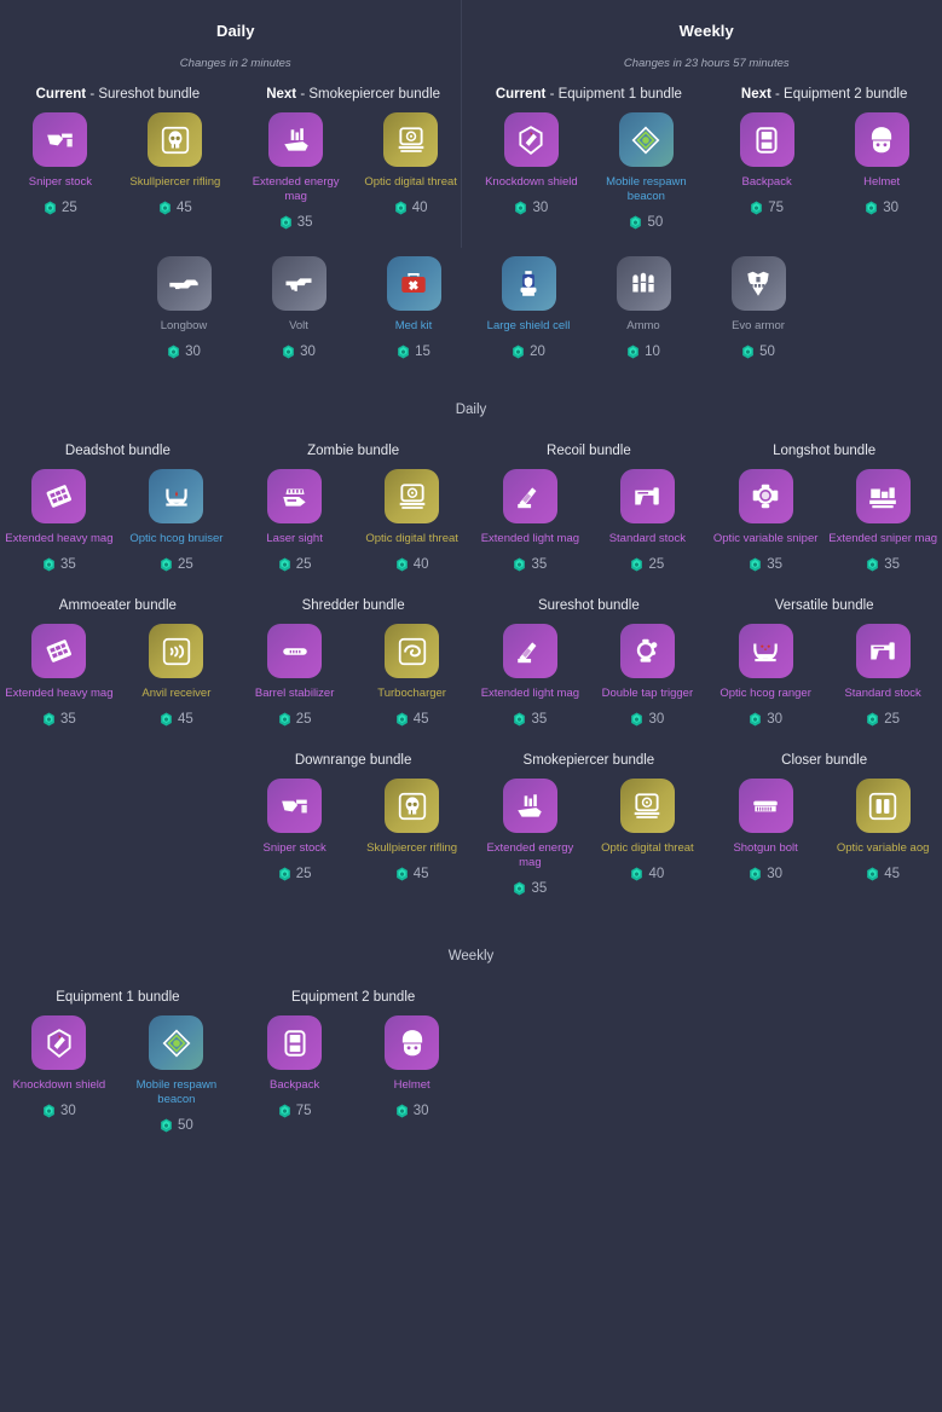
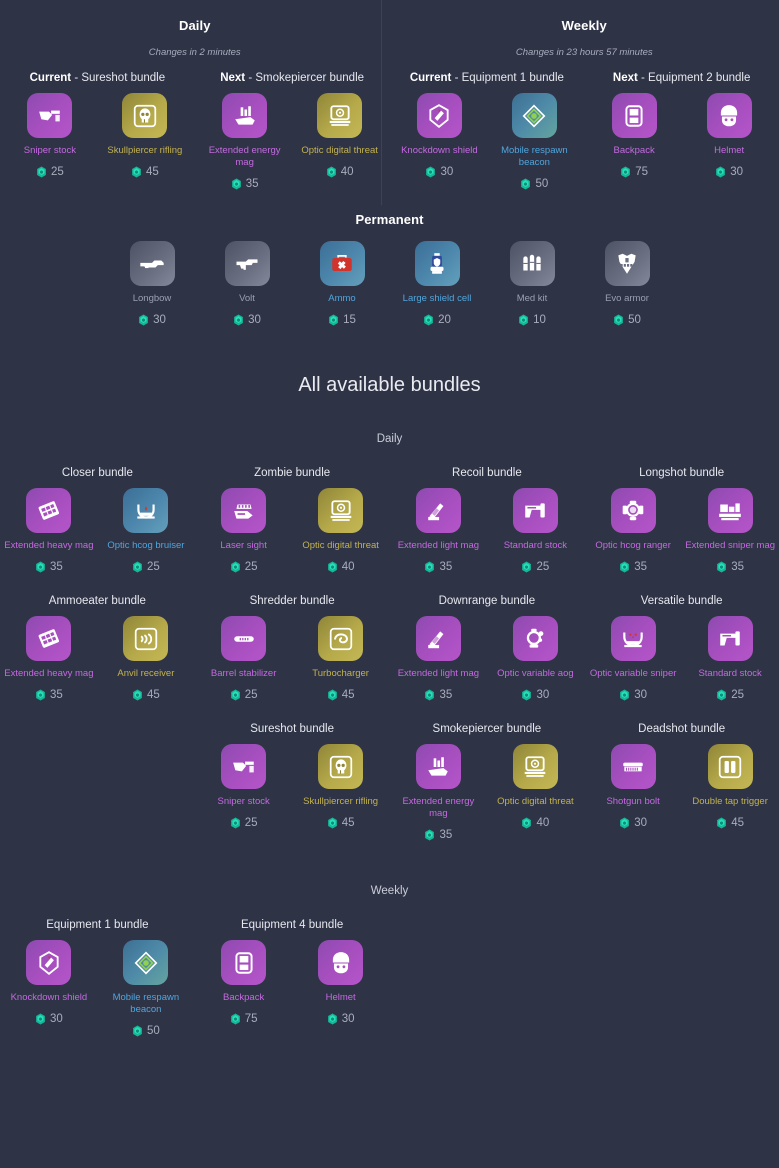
  Daily
  Changes in 2 minutes
  Current - Sureshot bundle
  Sniper stock
  25
  Skullpiercer rifling
  45
  Next - Smokepiercer bundle
  Extended energy mag
  35
  Optic digital threat
  40
  Weekly
  Changes in 23 hours 57 minutes
  Current - Equipment 1 bundle
  Knockdown shield
  30
  Mobile respawn beacon
  50
  Next - Equipment 2 bundle
  Backpack
  75
  Helmet
  30
+ Permanent
  Longbow
  30
  Volt
  30
- Med kit
+ Ammo
  15
  Large shield cell
  20
- Ammo
+ Med kit
  10
  Evo armor
  50
+ All available bundles
  Daily
- Deadshot bundle
+ Closer bundle
  Extended heavy mag
  35
  Optic hcog bruiser
  25
  Zombie bundle
  Laser sight
  25
  Optic digital threat
  40
  Recoil bundle
  Extended light mag
  35
  Standard stock
  25
  Longshot bundle
- Optic variable sniper
+ Optic hcog ranger
  35
  Extended sniper mag
  35
  Ammoeater bundle
  Extended heavy mag
  35
  Anvil receiver
  45
  Shredder bundle
  Barrel stabilizer
  25
  Turbocharger
  45
- Sureshot bundle
+ Downrange bundle
  Extended light mag
  35
- Double tap trigger
+ Optic variable aog
  30
  Versatile bundle
- Optic hcog ranger
+ Optic variable sniper
  30
  Standard stock
  25
- Downrange bundle
+ Sureshot bundle
  Sniper stock
  25
  Skullpiercer rifling
  45
  Smokepiercer bundle
  Extended energy mag
  35
  Optic digital threat
  40
- Closer bundle
+ Deadshot bundle
  Shotgun bolt
  30
- Optic variable aog
+ Double tap trigger
  45
  Weekly
  Equipment 1 bundle
  Knockdown shield
  30
  Mobile respawn beacon
  50
- Equipment 2 bundle
+ Equipment 4 bundle
  Backpack
  75
  Helmet
  30
